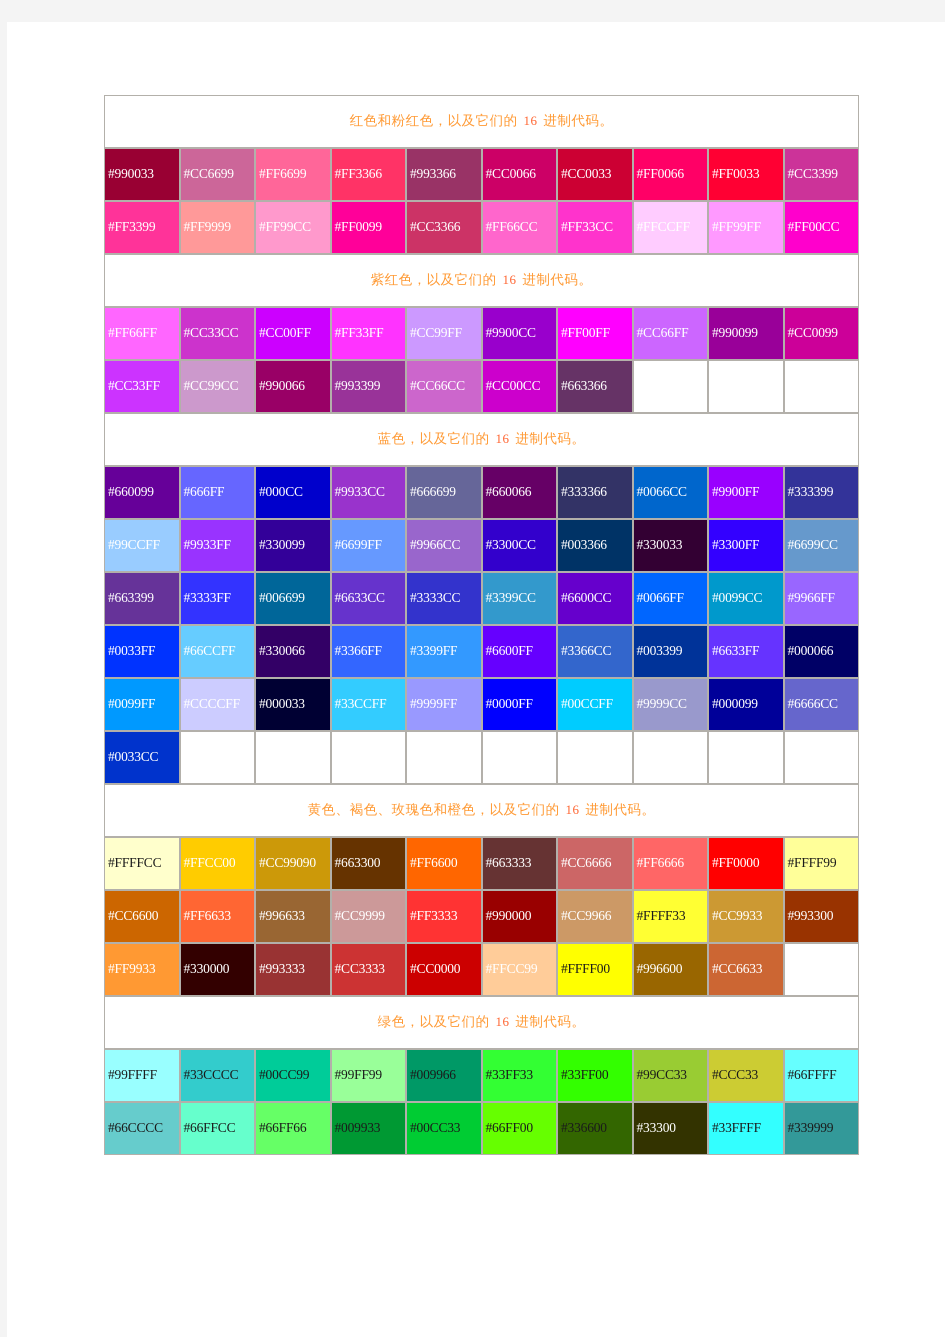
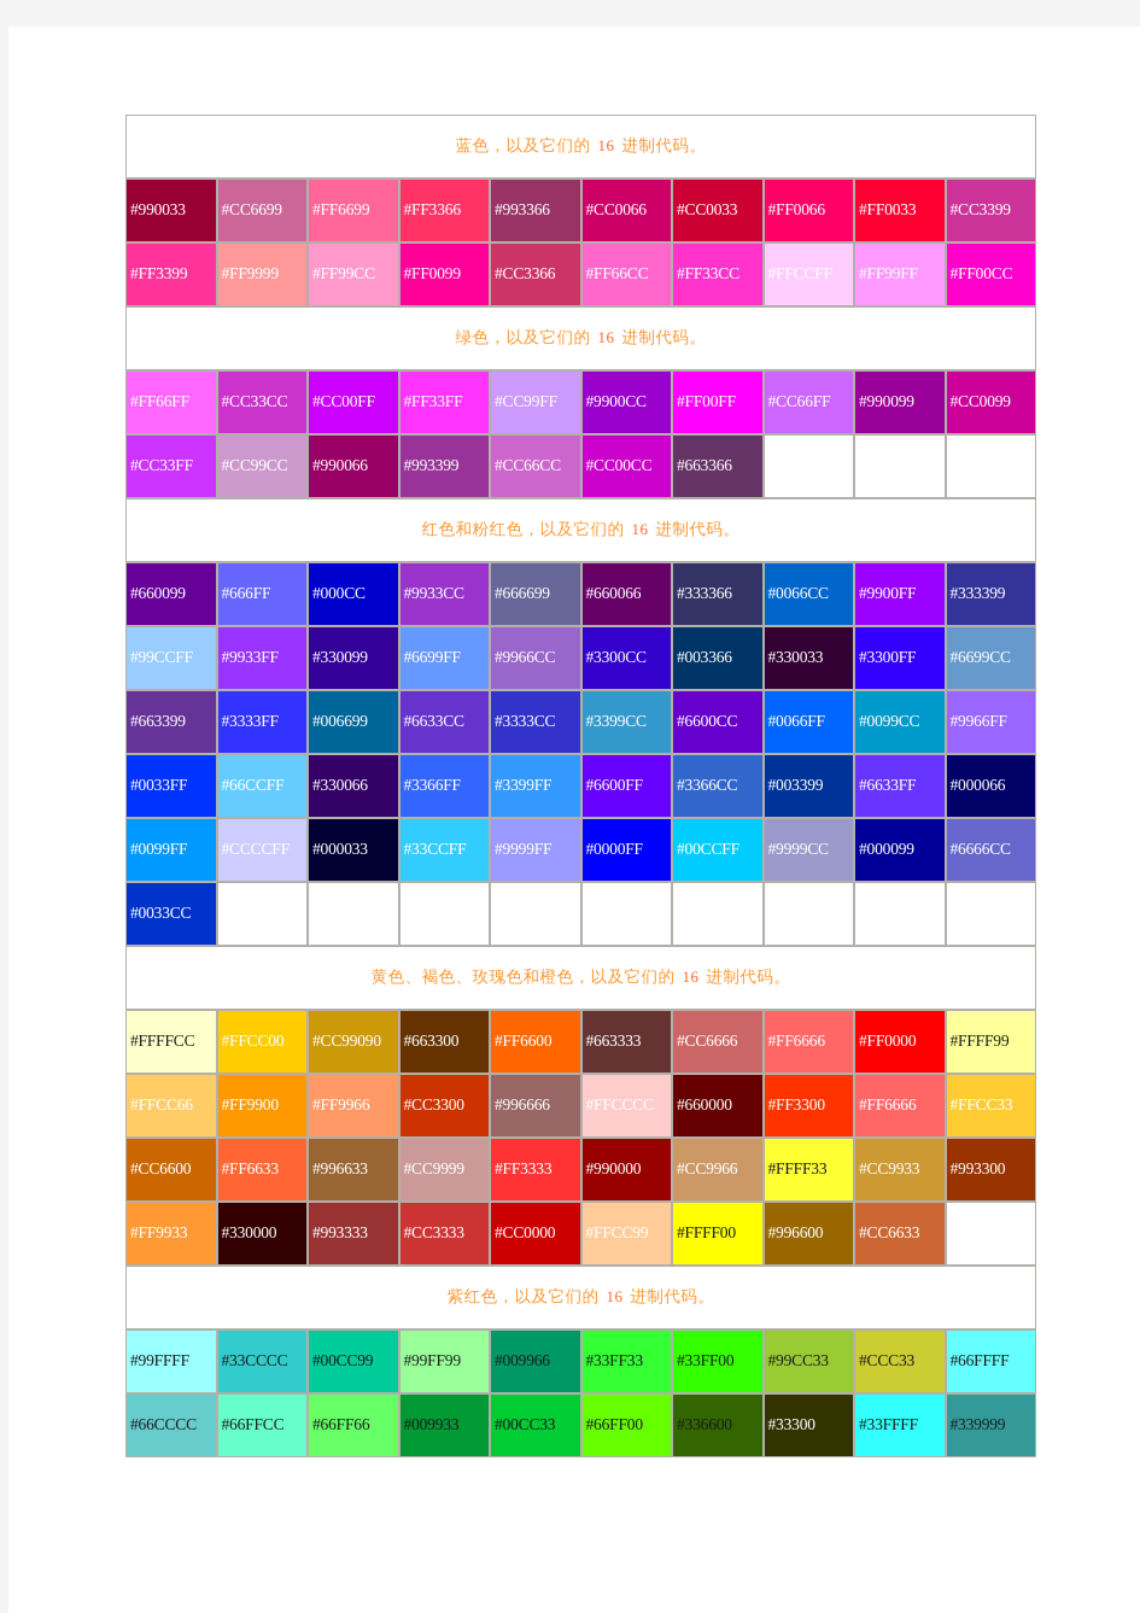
- 红色和粉红色，以及它们的 16 进制代码。
+ 蓝色，以及它们的 16 进制代码。
  #990033	#CC6699	#FF6699	#FF3366	#993366	#CC0066	#CC0033	#FF0066	#FF0033	#CC3399
  #FF3399	#FF9999	#FF99CC	#FF0099	#CC3366	#FF66CC	#FF33CC	#FFCCFF	#FF99FF	#FF00CC
- 紫红色，以及它们的 16 进制代码。
+ 绿色，以及它们的 16 进制代码。
  #FF66FF	#CC33CC	#CC00FF	#FF33FF	#CC99FF	#9900CC	#FF00FF	#CC66FF	#990099	#CC0099
  #CC33FF	#CC99CC	#990066	#993399	#CC66CC	#CC00CC	#663366
- 蓝色，以及它们的 16 进制代码。
+ 红色和粉红色，以及它们的 16 进制代码。
  #660099	#666FF	#000CC	#9933CC	#666699	#660066	#333366	#0066CC	#9900FF	#333399
  #99CCFF	#9933FF	#330099	#6699FF	#9966CC	#3300CC	#003366	#330033	#3300FF	#6699CC
  #663399	#3333FF	#006699	#6633CC	#3333CC	#3399CC	#6600CC	#0066FF	#0099CC	#9966FF
  #0033FF	#66CCFF	#330066	#3366FF	#3399FF	#6600FF	#3366CC	#003399	#6633FF	#000066
  #0099FF	#CCCCFF	#000033	#33CCFF	#9999FF	#0000FF	#00CCFF	#9999CC	#000099	#6666CC
  #0033CC
  黄色、褐色、玫瑰色和橙色，以及它们的 16 进制代码。
  #FFFFCC	#FFCC00	#CC99090	#663300	#FF6600	#663333	#CC6666	#FF6666	#FF0000	#FFFF99
+ #FFCC66	#FF9900	#FF9966	#CC3300	#996666	#FFCCCC	#660000	#FF3300	#FF6666	#FFCC33
  #CC6600	#FF6633	#996633	#CC9999	#FF3333	#990000	#CC9966	#FFFF33	#CC9933	#993300
  #FF9933	#330000	#993333	#CC3333	#CC0000	#FFCC99	#FFFF00	#996600	#CC6633
- 绿色，以及它们的 16 进制代码。
+ 紫红色，以及它们的 16 进制代码。
  #99FFFF	#33CCCC	#00CC99	#99FF99	#009966	#33FF33	#33FF00	#99CC33	#CCC33	#66FFFF
  #66CCCC	#66FFCC	#66FF66	#009933	#00CC33	#66FF00	#336600	#33300	#33FFFF	#339999
